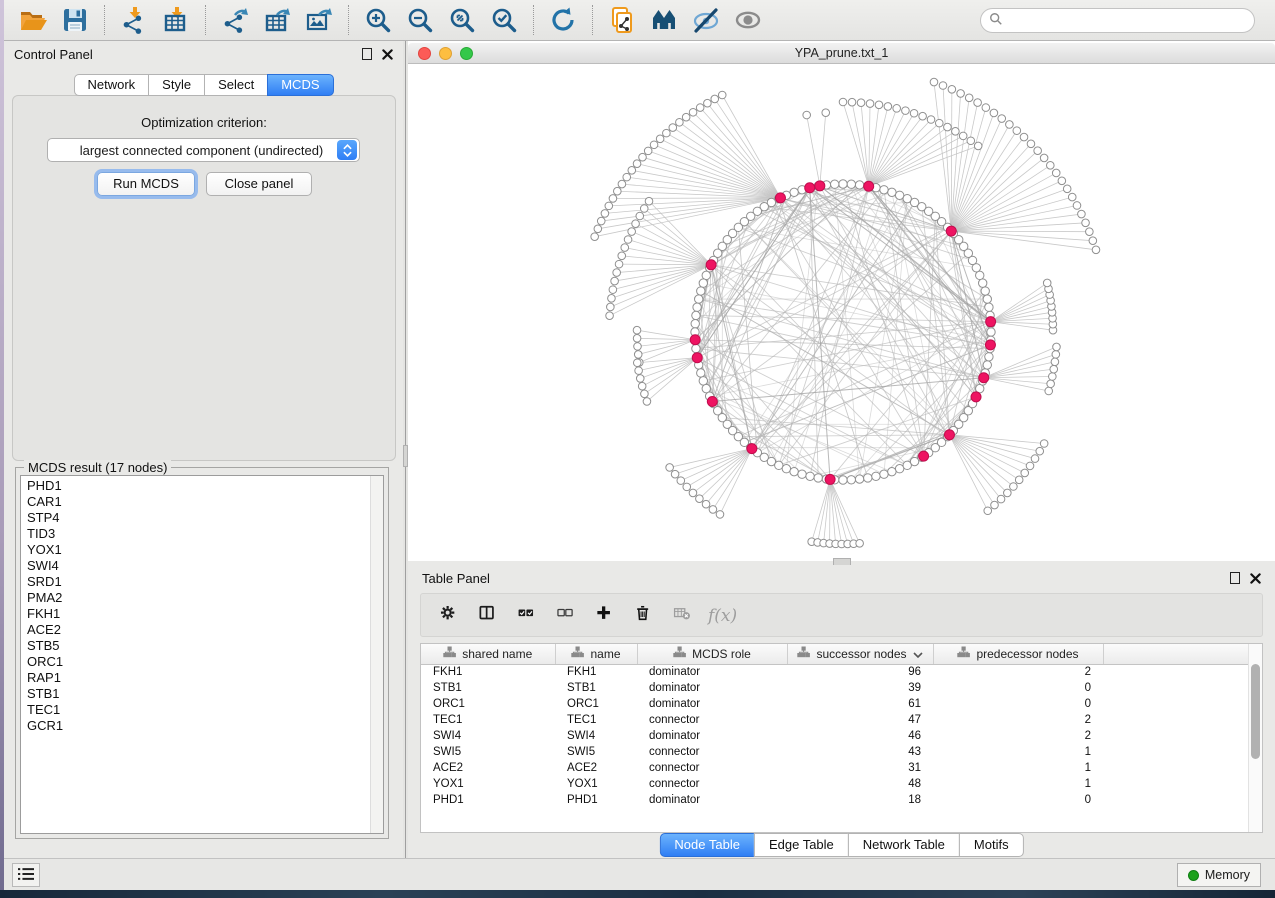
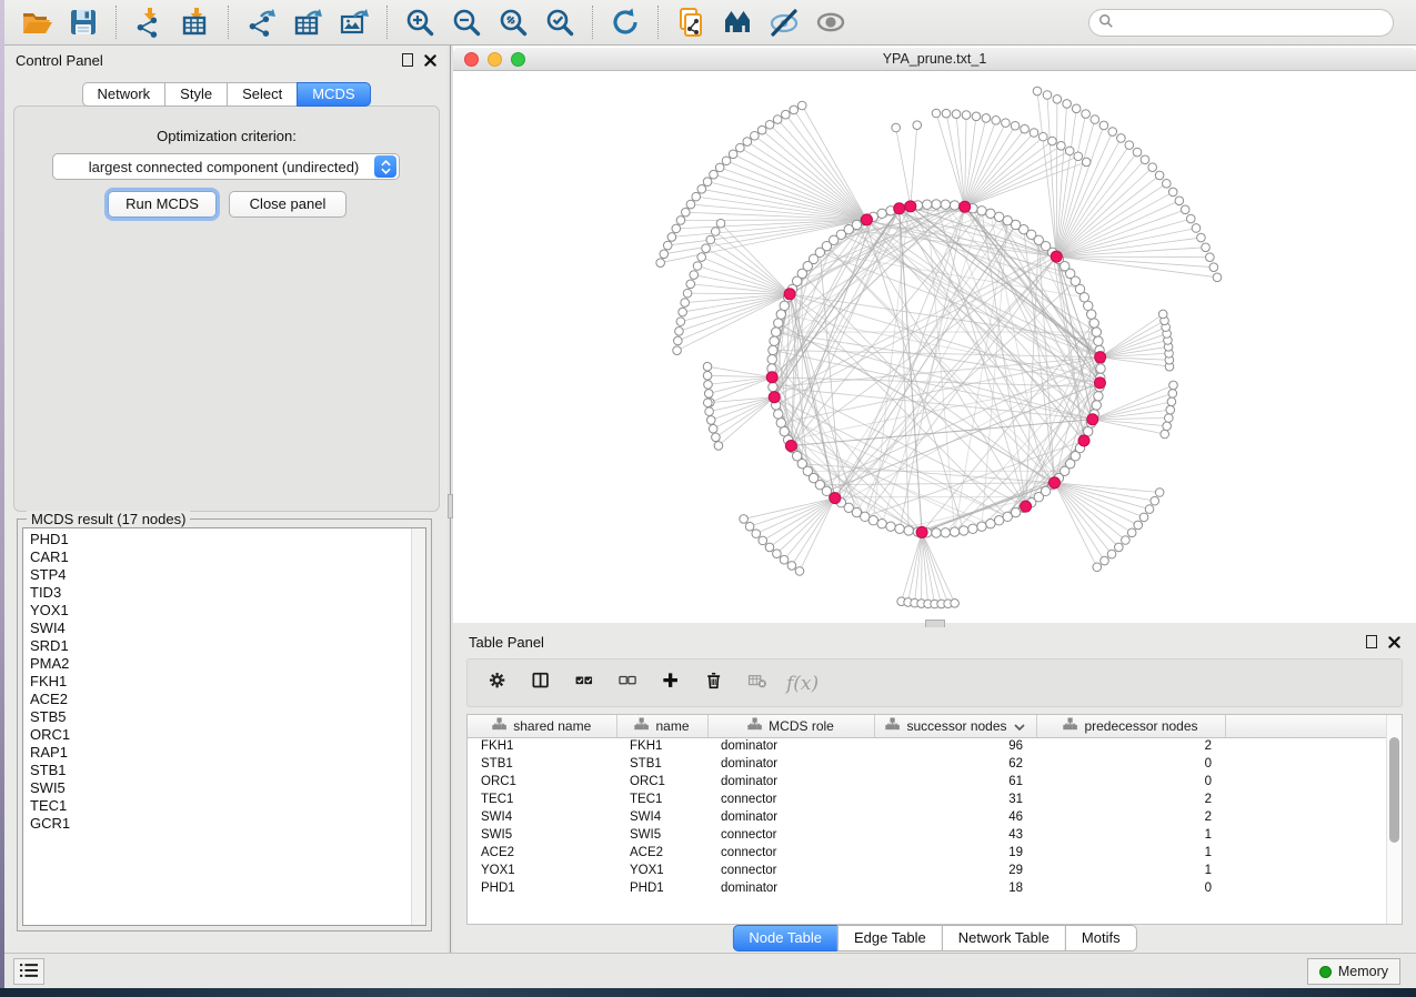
  Control Panel
  Network
  Style
  Select
  MCDS
  Optimization criterion:
  largest connected component (undirected)
  Run MCDS
  Close panel
  MCDS result (17 nodes)
  PHD1
  CAR1
  STP4
  TID3
  YOX1
  SWI4
  SRD1
  PMA2
  FKH1
  ACE2
  STB5
  ORC1
  RAP1
  STB1
+ SWI5
  TEC1
  GCR1
  YPA_prune.txt_1
  Table Panel
  f(x)
  shared name	name	MCDS role	successor nodes	predecessor nodes
  FKH1	FKH1	dominator	96	2
- STB1	STB1	dominator	39	0
+ STB1	STB1	dominator	62	0
  ORC1	ORC1	dominator	61	0
- TEC1	TEC1	connector	47	2
+ TEC1	TEC1	connector	31	2
  SWI4	SWI4	dominator	46	2
  SWI5	SWI5	connector	43	1
- ACE2	ACE2	connector	31	1
+ ACE2	ACE2	connector	19	1
- YOX1	YOX1	connector	48	1
+ YOX1	YOX1	connector	29	1
  PHD1	PHD1	dominator	18	0
  Node Table
  Edge Table
  Network Table
  Motifs
  Memory
